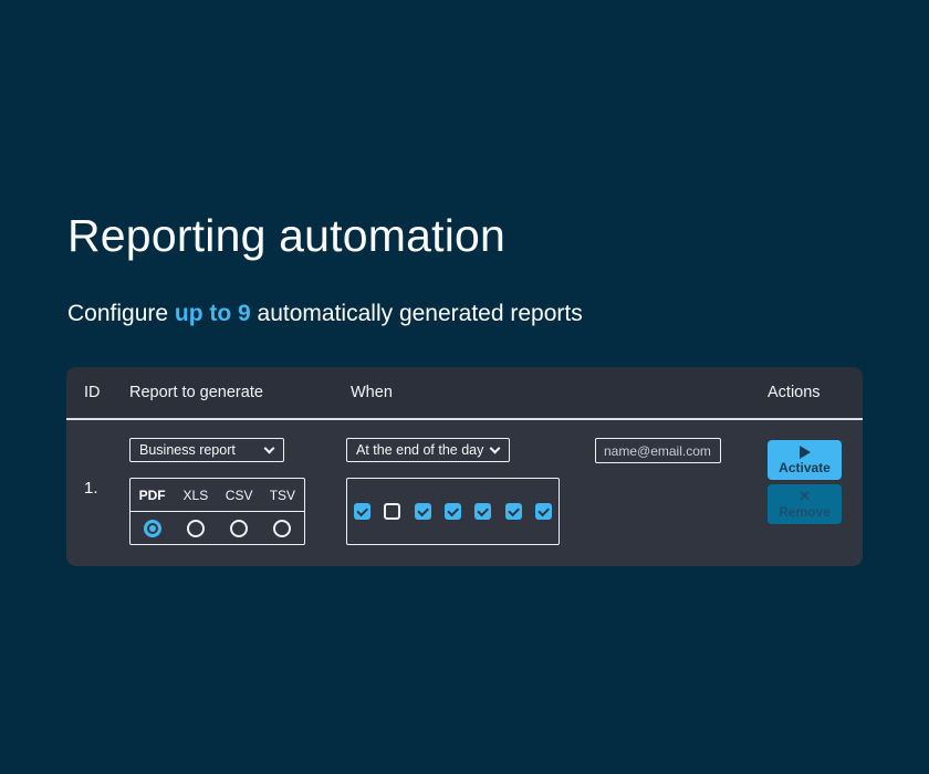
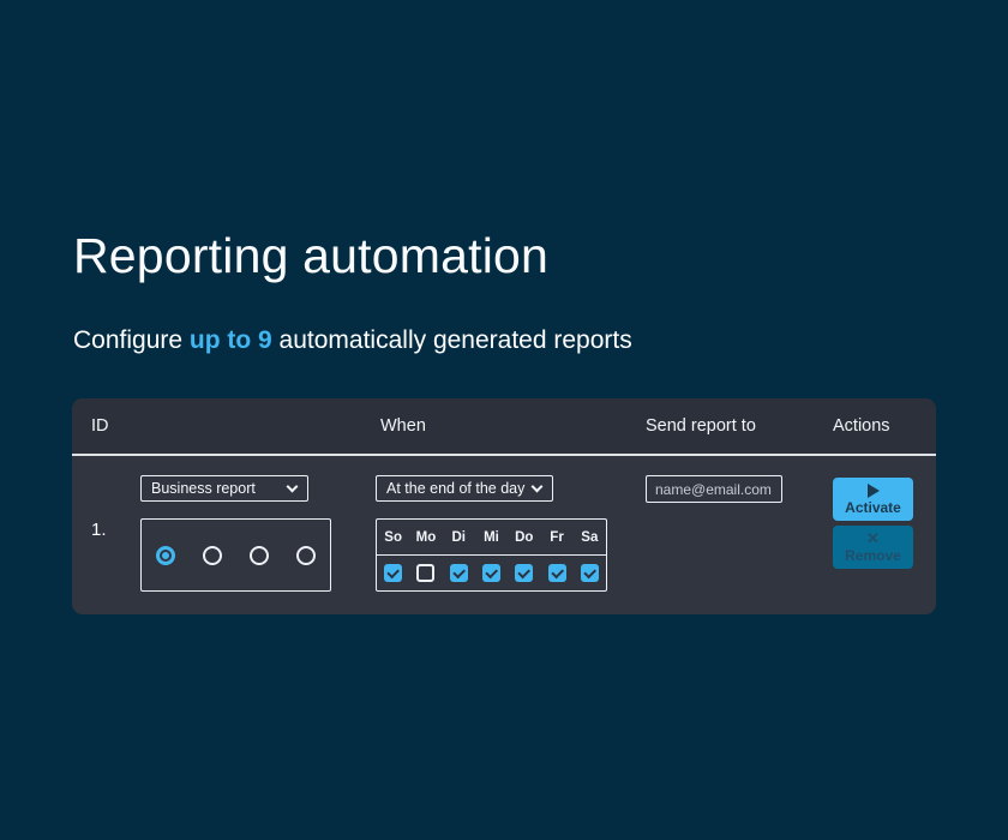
  Reporting automation
  Configure up to 9 automatically generated reports
  ID
- Report to generate
  When
+ Send report to
  Actions
  1.
  Business report
- PDF
- XLS
- CSV
- TSV
  At the end of the day
+ So
+ Mo
+ Di
+ Mi
+ Do
+ Fr
+ Sa
  name@email.com
  Activate
  ✕
  Remove
